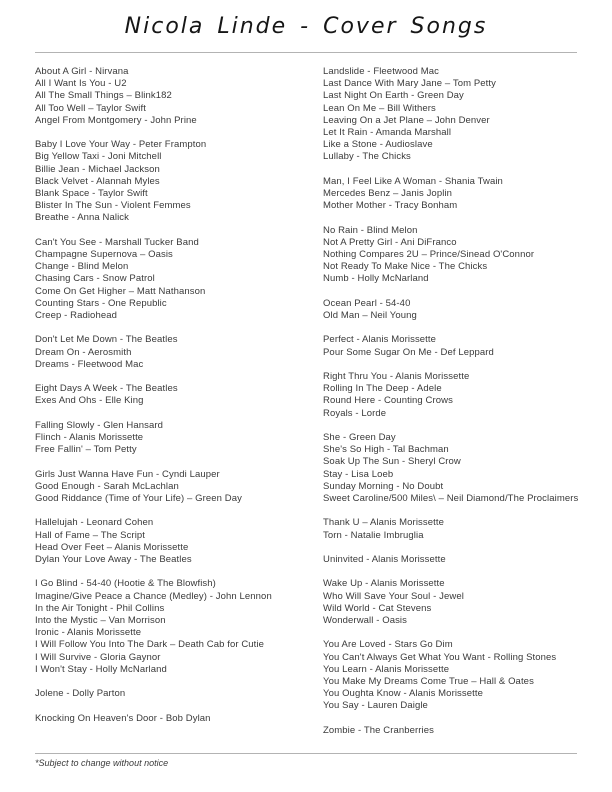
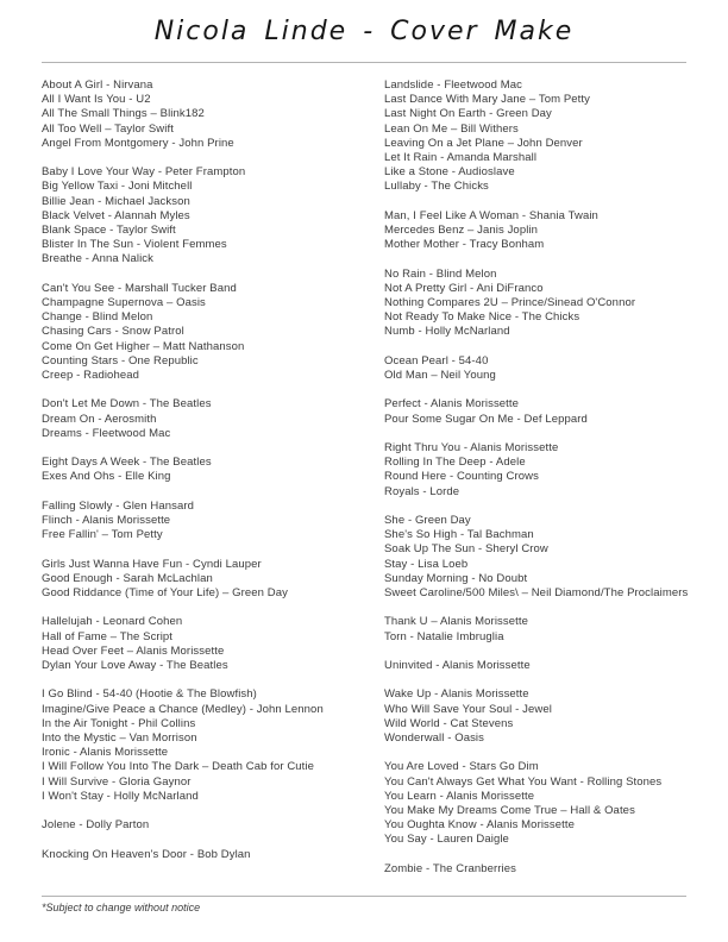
- Nicola Linde - Cover Songs
+ Nicola Linde - Cover Make
  About A Girl - Nirvana
  All I Want Is You - U2
  All The Small Things – Blink182
  All Too Well – Taylor Swift
  Angel From Montgomery - John Prine
  Baby I Love Your Way - Peter Frampton
  Big Yellow Taxi - Joni Mitchell
  Billie Jean - Michael Jackson
  Black Velvet - Alannah Myles
  Blank Space - Taylor Swift
  Blister In The Sun - Violent Femmes
  Breathe - Anna Nalick
  Can't You See - Marshall Tucker Band
  Champagne Supernova – Oasis
  Change - Blind Melon
  Chasing Cars - Snow Patrol
  Come On Get Higher – Matt Nathanson
  Counting Stars - One Republic
  Creep - Radiohead
  Don't Let Me Down - The Beatles
  Dream On - Aerosmith
  Dreams - Fleetwood Mac
  Eight Days A Week - The Beatles
  Exes And Ohs - Elle King
  Falling Slowly - Glen Hansard
  Flinch - Alanis Morissette
  Free Fallin' – Tom Petty
  Girls Just Wanna Have Fun - Cyndi Lauper
  Good Enough - Sarah McLachlan
  Good Riddance (Time of Your Life) – Green Day
  Hallelujah - Leonard Cohen
  Hall of Fame – The Script
  Head Over Feet – Alanis Morissette
  Dylan Your Love Away - The Beatles
  I Go Blind - 54-40 (Hootie & The Blowfish)
  Imagine/Give Peace a Chance (Medley) - John Lennon
  In the Air Tonight - Phil Collins
  Into the Mystic – Van Morrison
  Ironic - Alanis Morissette
  I Will Follow You Into The Dark – Death Cab for Cutie
  I Will Survive - Gloria Gaynor
  I Won't Stay - Holly McNarland
  Jolene - Dolly Parton
  Knocking On Heaven's Door - Bob Dylan
  Landslide - Fleetwood Mac
  Last Dance With Mary Jane – Tom Petty
  Last Night On Earth - Green Day
  Lean On Me – Bill Withers
  Leaving On a Jet Plane – John Denver
  Let It Rain - Amanda Marshall
  Like a Stone - Audioslave
  Lullaby - The Chicks
  Man, I Feel Like A Woman - Shania Twain
  Mercedes Benz – Janis Joplin
  Mother Mother - Tracy Bonham
  No Rain - Blind Melon
  Not A Pretty Girl - Ani DiFranco
  Nothing Compares 2U – Prince/Sinead O'Connor
  Not Ready To Make Nice - The Chicks
  Numb - Holly McNarland
  Ocean Pearl - 54-40
  Old Man – Neil Young
  Perfect - Alanis Morissette
  Pour Some Sugar On Me - Def Leppard
  Right Thru You - Alanis Morissette
  Rolling In The Deep - Adele
  Round Here - Counting Crows
  Royals - Lorde
  She - Green Day
  She's So High - Tal Bachman
  Soak Up The Sun - Sheryl Crow
  Stay - Lisa Loeb
  Sunday Morning - No Doubt
  Sweet Caroline/500 Miles\ – Neil Diamond/The Proclaimers
  Thank U – Alanis Morissette
  Torn - Natalie Imbruglia
  Uninvited - Alanis Morissette
  Wake Up - Alanis Morissette
  Who Will Save Your Soul - Jewel
  Wild World - Cat Stevens
  Wonderwall - Oasis
  You Are Loved - Stars Go Dim
  You Can't Always Get What You Want - Rolling Stones
  You Learn - Alanis Morissette
  You Make My Dreams Come True – Hall & Oates
  You Oughta Know - Alanis Morissette
  You Say - Lauren Daigle
  Zombie - The Cranberries
  *Subject to change without notice
